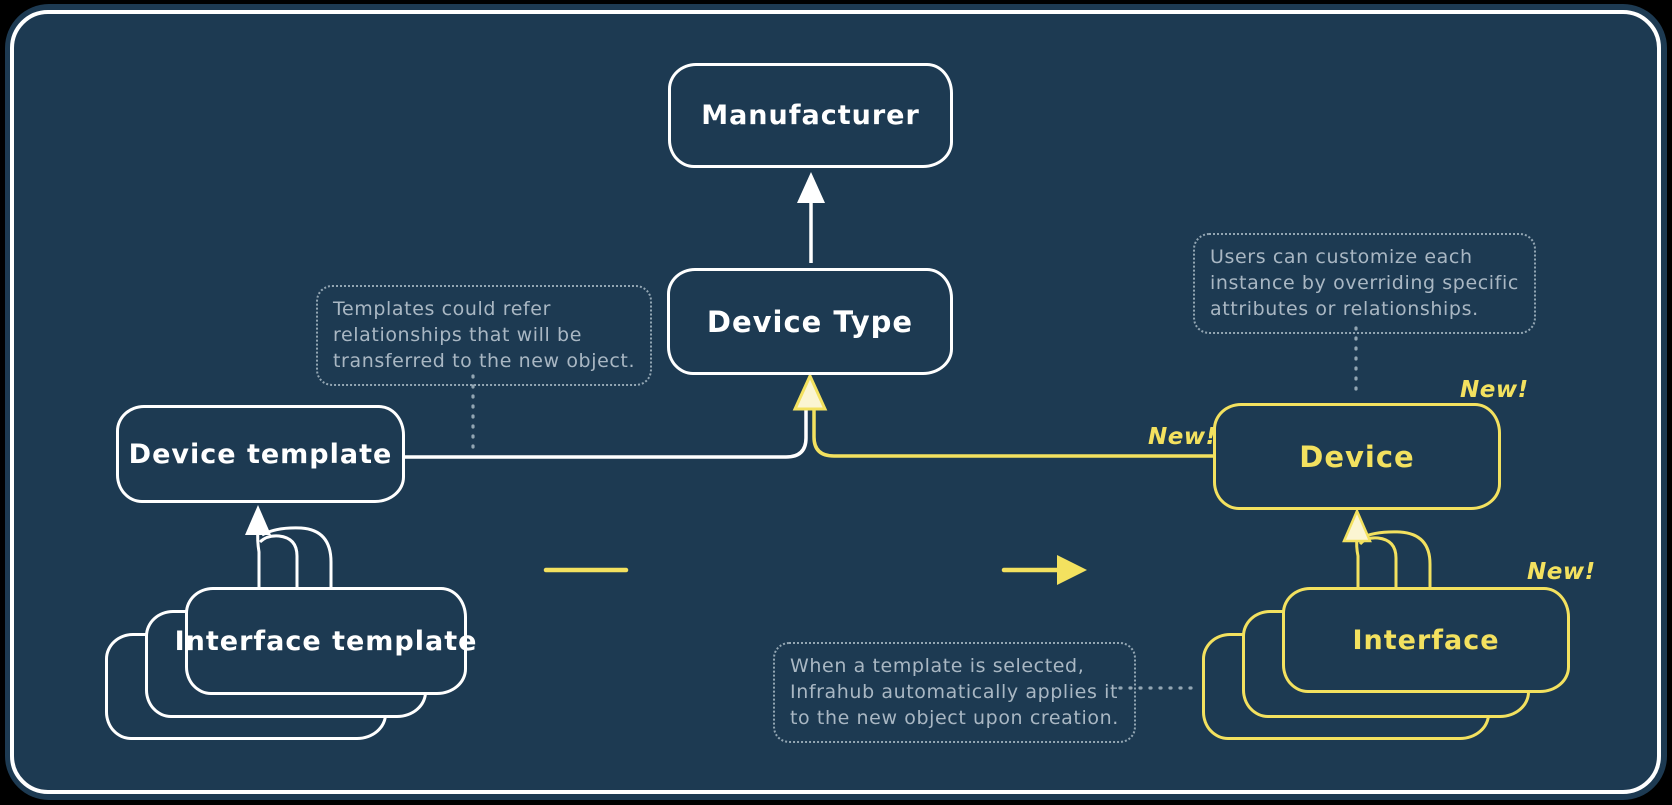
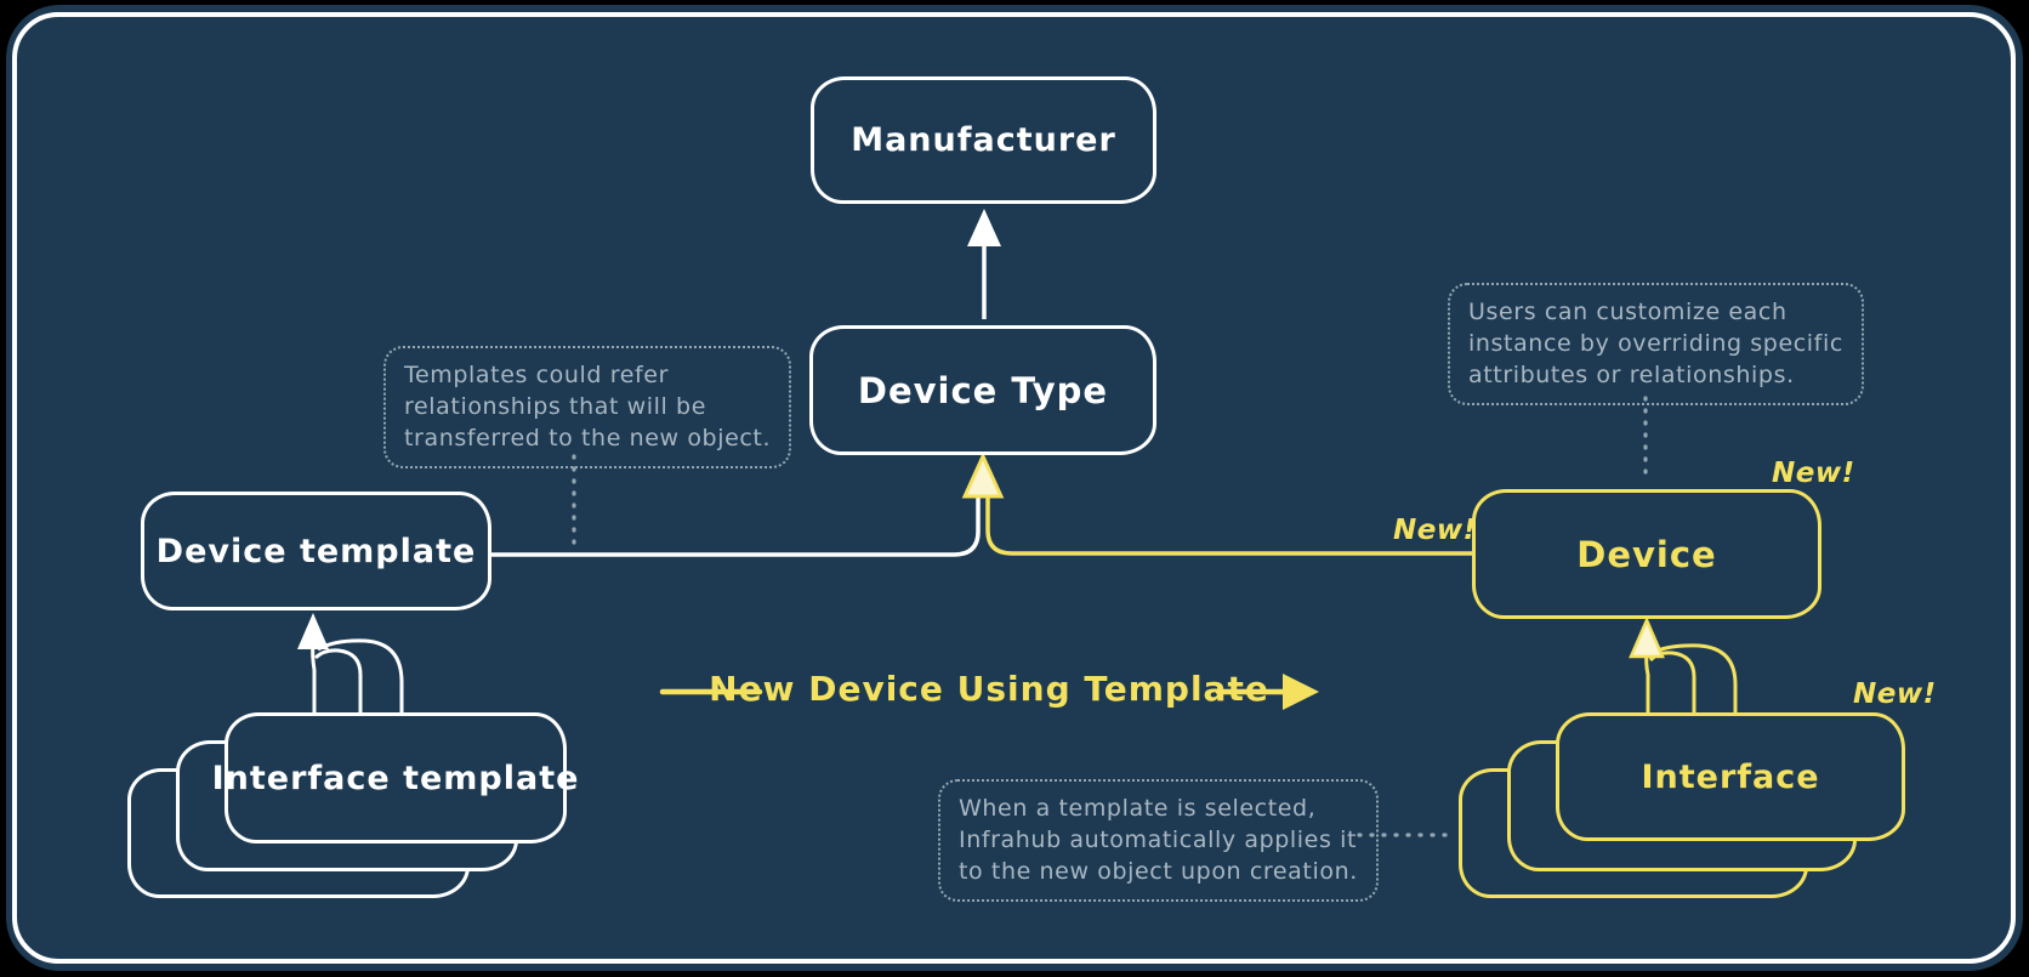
  Manufacturer
  Device Type
  Device template
  Device
  Interface template
  Interface
  Templates could refer
  relationships that will be
  transferred to the new object.
  Users can customize each
  instance by overriding specific
  attributes or relationships.
  When a template is selected,
  Infrahub automatically applies it
  to the new object upon creation.
  New!
  New!
  New!
+ New Device Using Template
